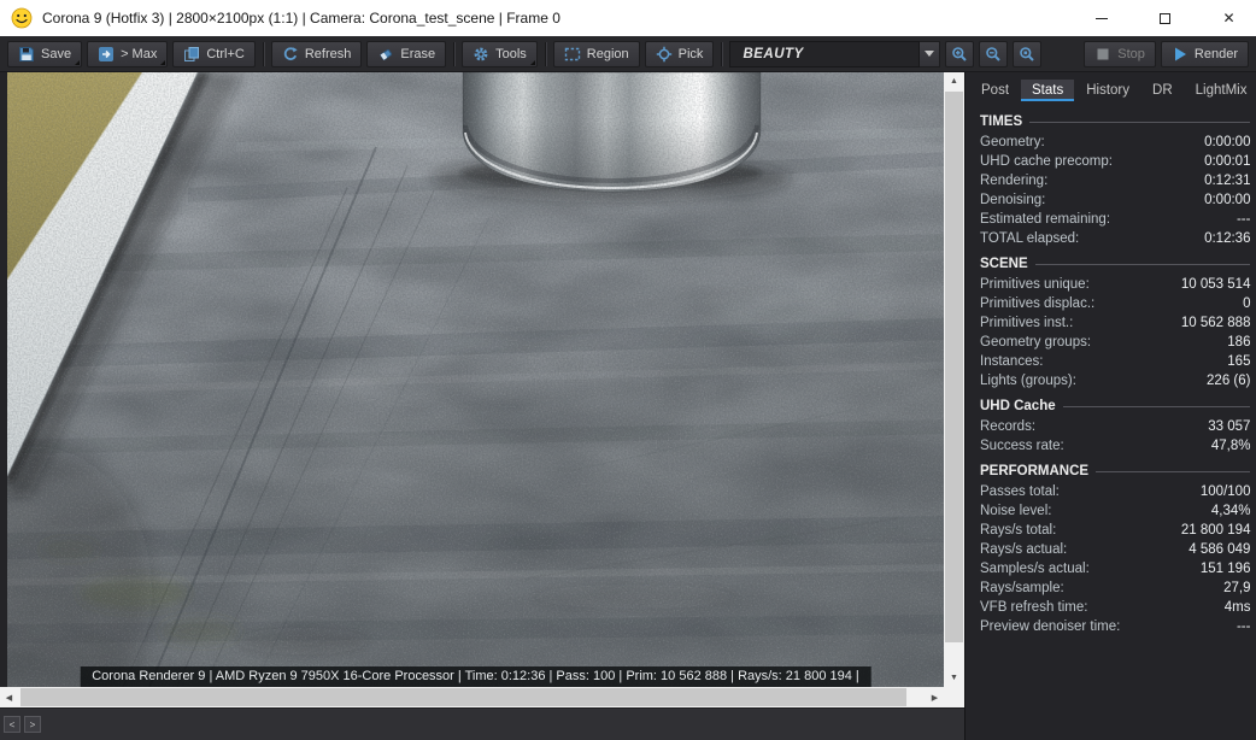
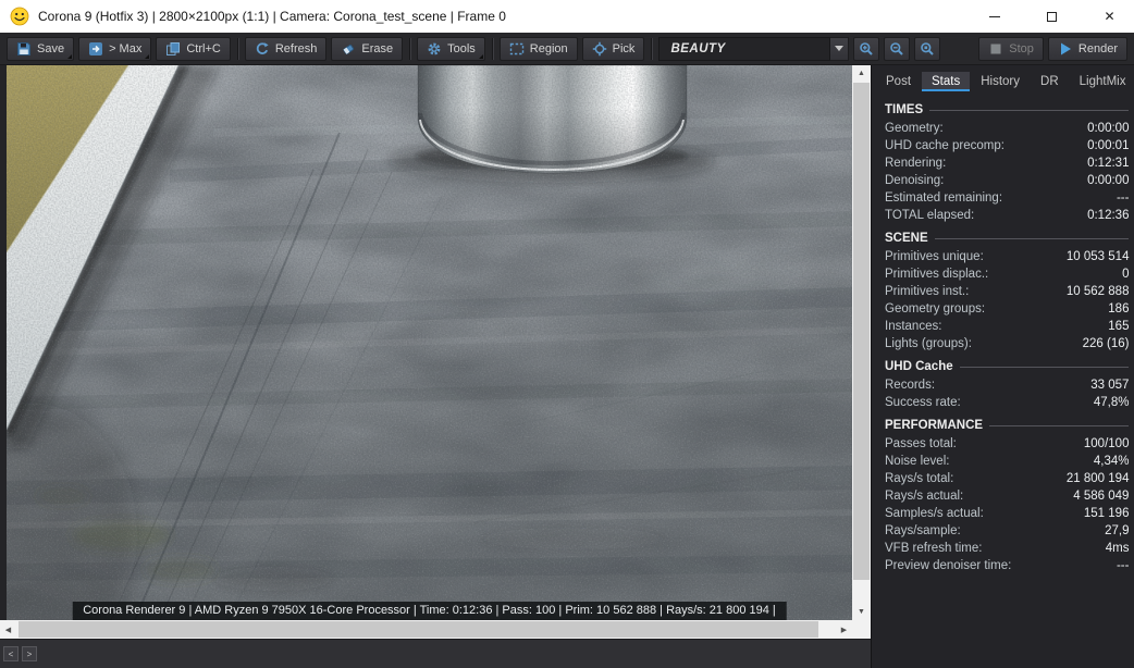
  Corona 9 (Hotfix 3) | 2800×2100px (1:1) | Camera: Corona_test_scene | Frame 0
  ✕
  Save
  > Max
  Ctrl+C
  Refresh
  Erase
  Tools
  Region
  Pick
  BEAUTY
  Stop
  Render
  Corona Renderer 9 | AMD Ryzen 9 7950X 16-Core Processor | Time: 0:12:36 | Pass: 100 | Prim: 10 562 888 | Rays/s: 21 800 194 |
  <
  >
  Post
  Stats
  History
  DR
  LightMix
  TIMES
  Geometry:
  0:00:00
  UHD cache precomp:
  0:00:01
  Rendering:
  0:12:31
  Denoising:
  0:00:00
  Estimated remaining:
  ---
  TOTAL elapsed:
  0:12:36
  SCENE
  Primitives unique:
  10 053 514
  Primitives displac.:
  0
  Primitives inst.:
  10 562 888
  Geometry groups:
  186
  Instances:
  165
  Lights (groups):
- 226 (6)
+ 226 (16)
  UHD Cache
  Records:
  33 057
  Success rate:
  47,8%
  PERFORMANCE
  Passes total:
  100/100
  Noise level:
  4,34%
  Rays/s total:
  21 800 194
  Rays/s actual:
  4 586 049
  Samples/s actual:
  151 196
  Rays/sample:
  27,9
  VFB refresh time:
  4ms
  Preview denoiser time:
  ---
